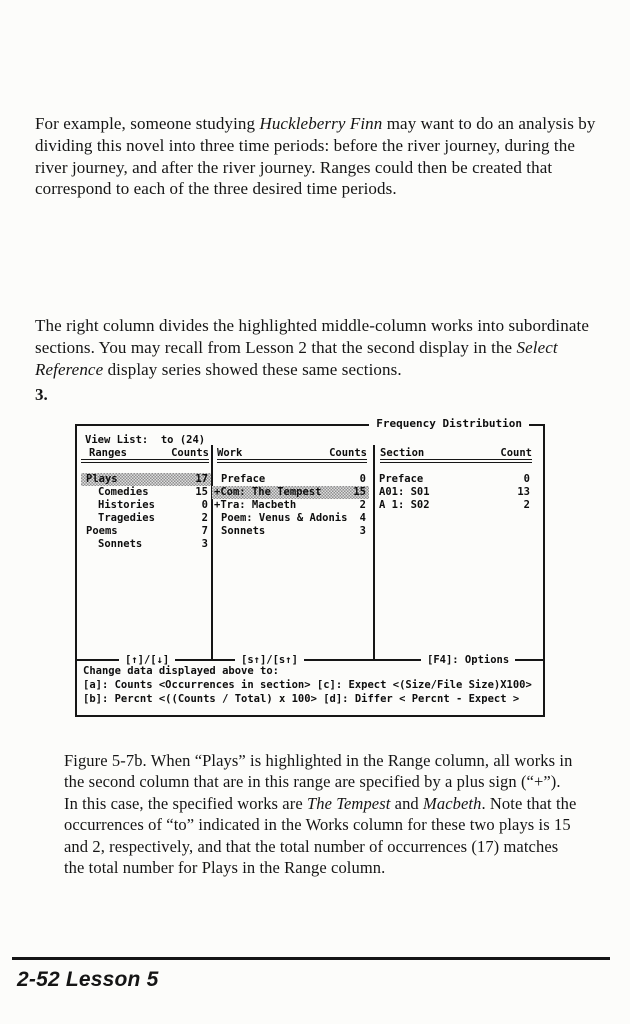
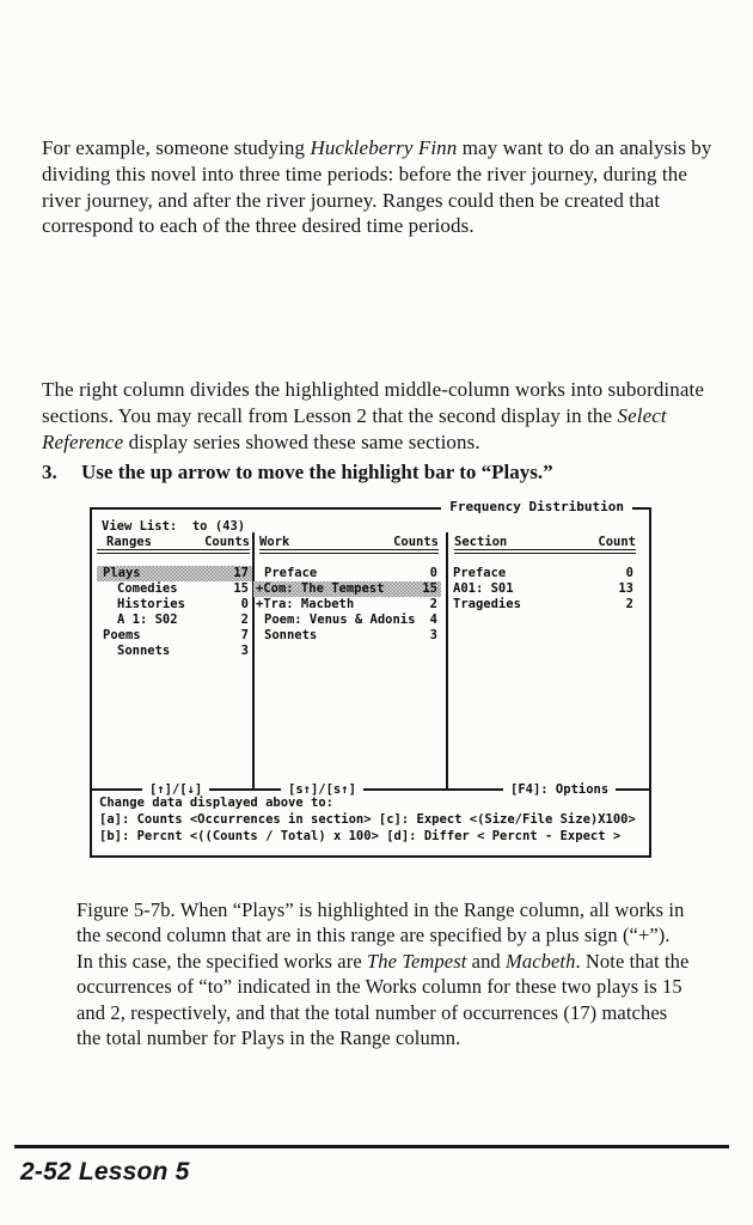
  For example, someone studying Huckleberry Finn may want to do an analysis by dividing this novel into three time periods: before the river journey, during the river journey, and after the river journey. Ranges could then be created that correspond to each of the three desired time periods.
  The right column divides the highlighted middle-column works into subordinate sections. You may recall from Lesson 2 that the second display in the Select Reference display series showed these same sections.
  3.
+ Use the up arrow to move the highlight bar to “Plays.”
  Frequency Distribution
- View List: to (24)
+ View List: to (43)
  Ranges
  Counts
  Work
  Counts
  Section
  Count
  Plays
  17
  Comedies
  15
  Histories
  0
- Tragedies
+ A 1: S02
  2
  Poems
  7
  Sonnets
  3
  Preface
  0
  +Com: The Tempest
  15
  +Tra: Macbeth
  2
  Poem: Venus & Adonis
  4
  Sonnets
  3
  Preface
  0
  A01: S01
  13
- A 1: S02
+ Tragedies
  2
  [↑]/[↓]
  [s↑]/[s↑]
  [F4]: Options
  Change data displayed above to:
  [a]: Counts <Occurrences in section> [c]: Expect <(Size/File Size)X100>
  [b]: Percnt <((Counts / Total) x 100> [d]: Differ < Percnt - Expect >
  Figure 5-7b. When “Plays” is highlighted in the Range column, all works in the second column that are in this range are specified by a plus sign (“+”). In this case, the specified works are The Tempest and Macbeth. Note that the occurrences of “to” indicated in the Works column for these two plays is 15 and 2, respectively, and that the total number of occurrences (17) matches the total number for Plays in the Range column.
  2-52 Lesson 5
